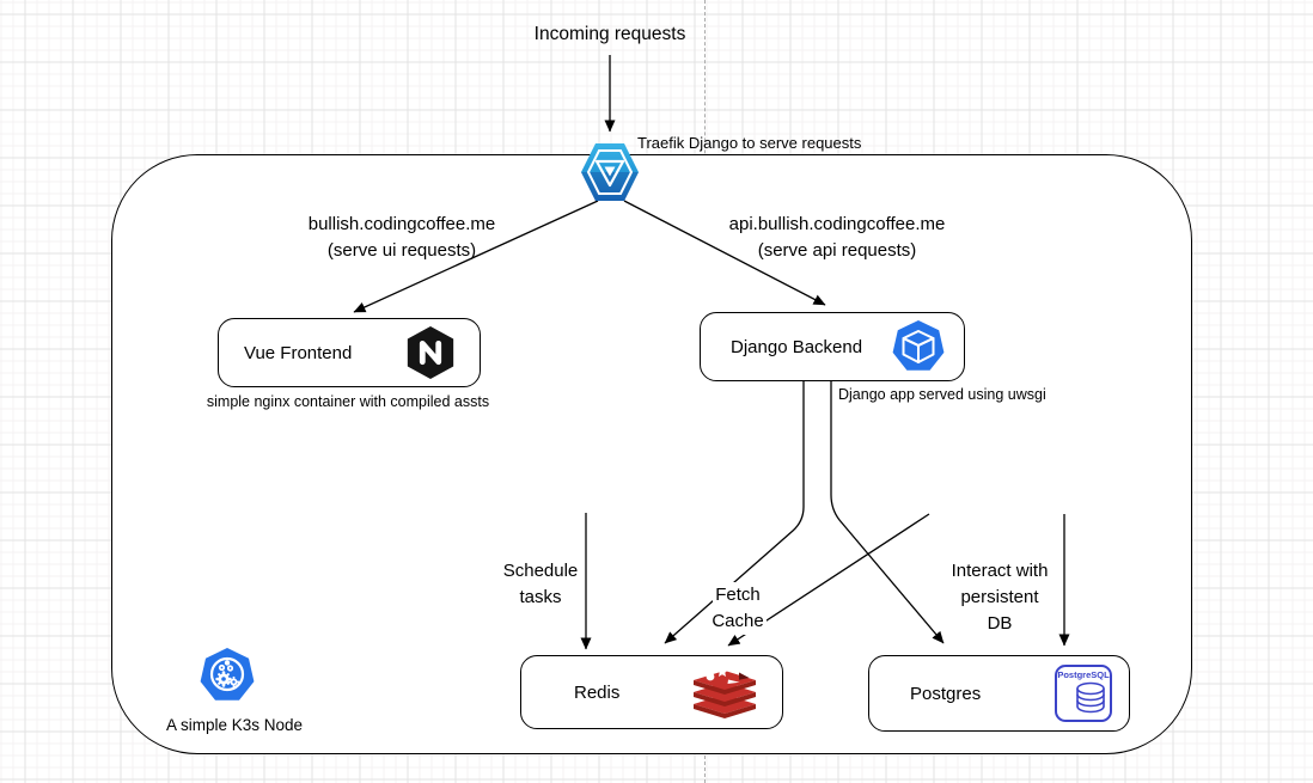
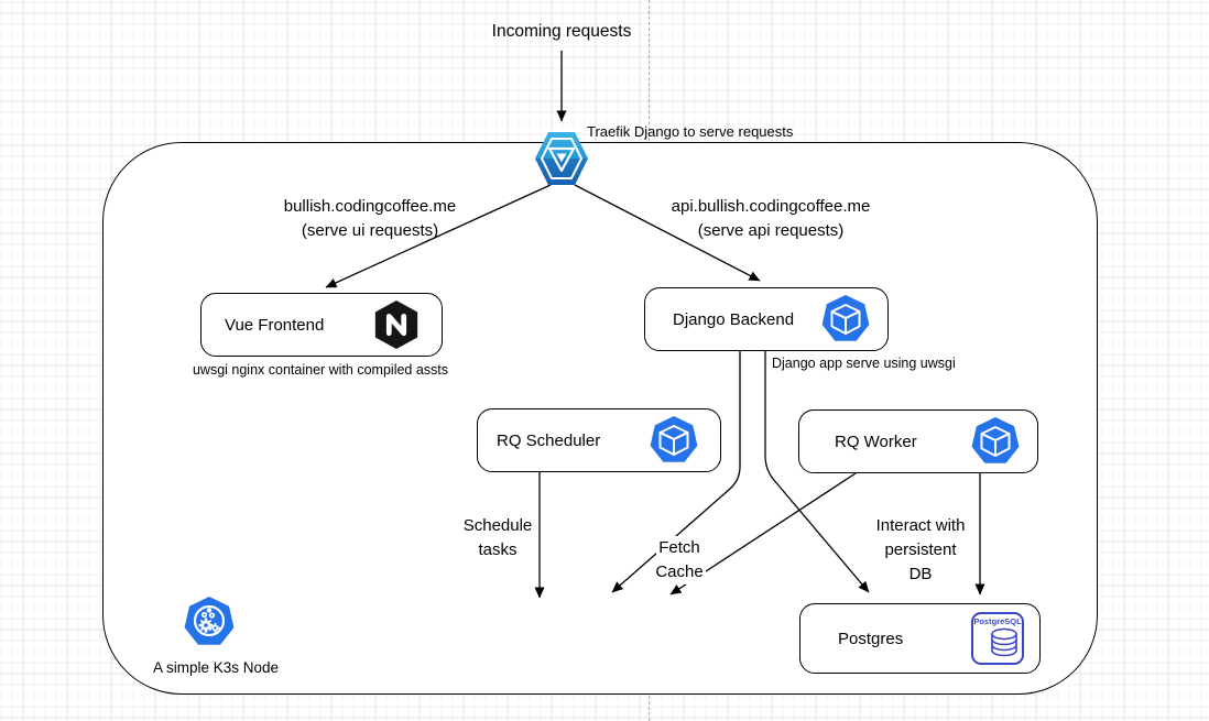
  Incoming requests
  Traefik Django to serve requests
  bullish.codingcoffee.me
  (serve ui requests)
  api.bullish.codingcoffee.me
  (serve api requests)
  Vue Frontend
- simple nginx container with compiled assts
+ uwsgi nginx container with compiled assts
  Django Backend
- Django app served using uwsgi
+ Django app serve using uwsgi
+ RQ Scheduler
+ RQ Worker
  Schedule
  tasks
  Fetch
  Cache
  Interact with
  persistent
  DB
- Redis
  Postgres
  PostgreSQL
  A simple K3s Node
